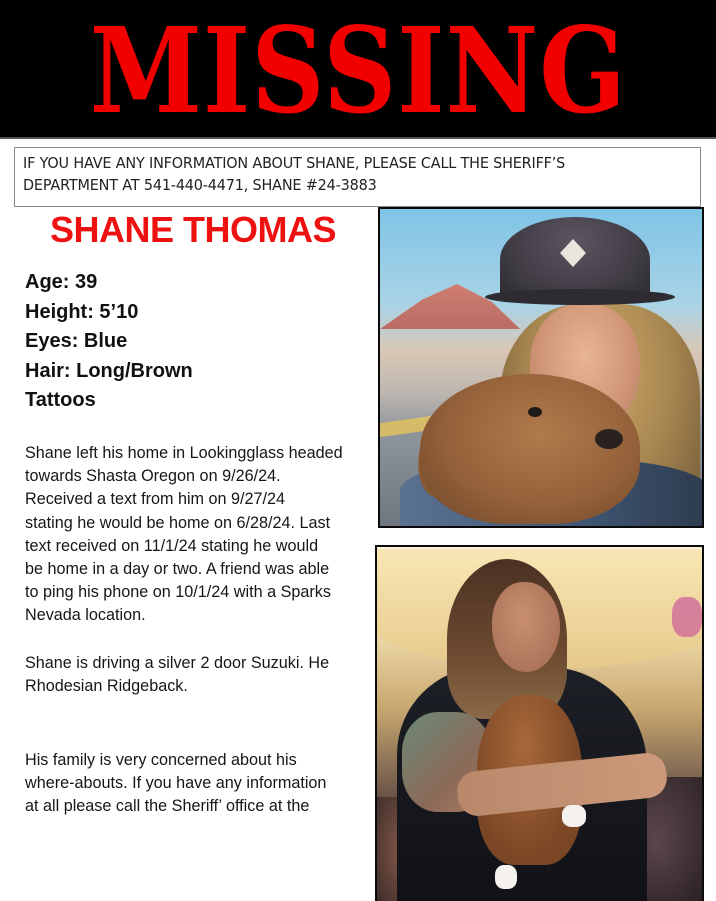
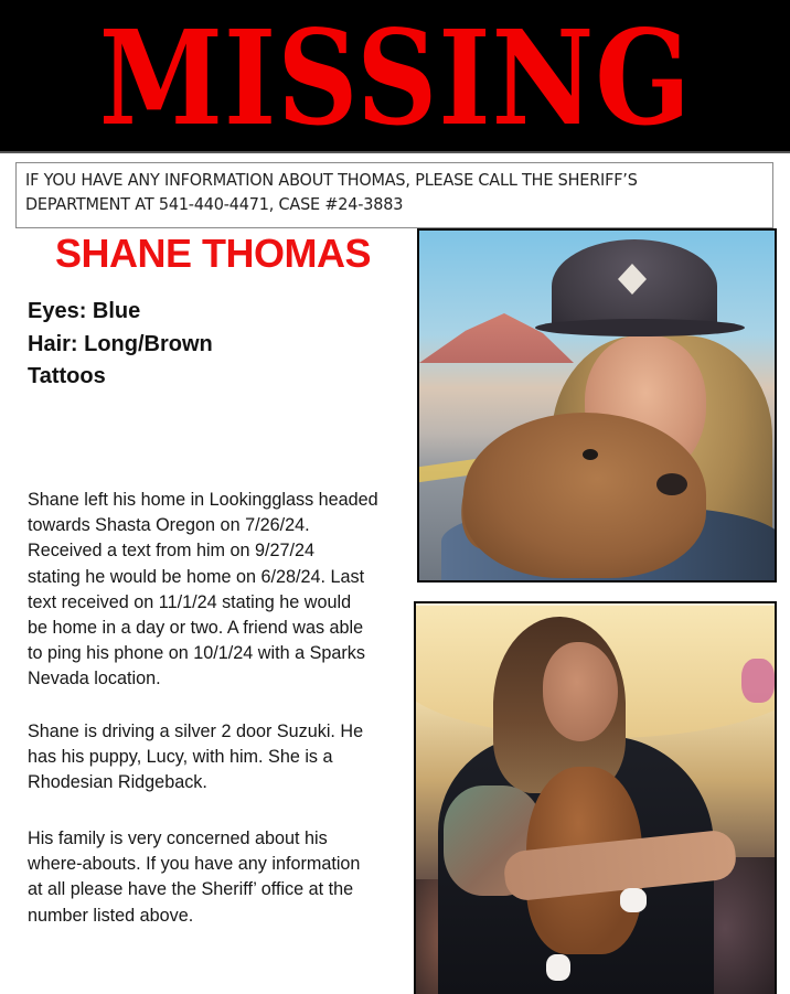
  MISSING
- IF YOU HAVE ANY INFORMATION ABOUT SHANE, PLEASE CALL THE SHERIFF’S
+ IF YOU HAVE ANY INFORMATION ABOUT THOMAS, PLEASE CALL THE SHERIFF’S
- DEPARTMENT AT 541-440-4471, SHANE #24-3883
+ DEPARTMENT AT 541-440-4471, CASE #24-3883
  SHANE THOMAS
- Age: 39
- Height: 5’10
  Eyes: Blue
  Hair: Long/Brown
  Tattoos
  Shane left his home in Lookingglass headed
- towards Shasta Oregon on 9/26/24.
+ towards Shasta Oregon on 7/26/24.
  Received a text from him on 9/27/24
  stating he would be home on 6/28/24. Last
  text received on 11/1/24 stating he would
  be home in a day or two. A friend was able
  to ping his phone on 10/1/24 with a Sparks
  Nevada location.
  Shane is driving a silver 2 door Suzuki. He
+ has his puppy, Lucy, with him. She is a
  Rhodesian Ridgeback.
  His family is very concerned about his
  where-abouts. If you have any information
- at all please call the Sheriff’ office at the
+ at all please have the Sheriff’ office at the
+ number listed above.
